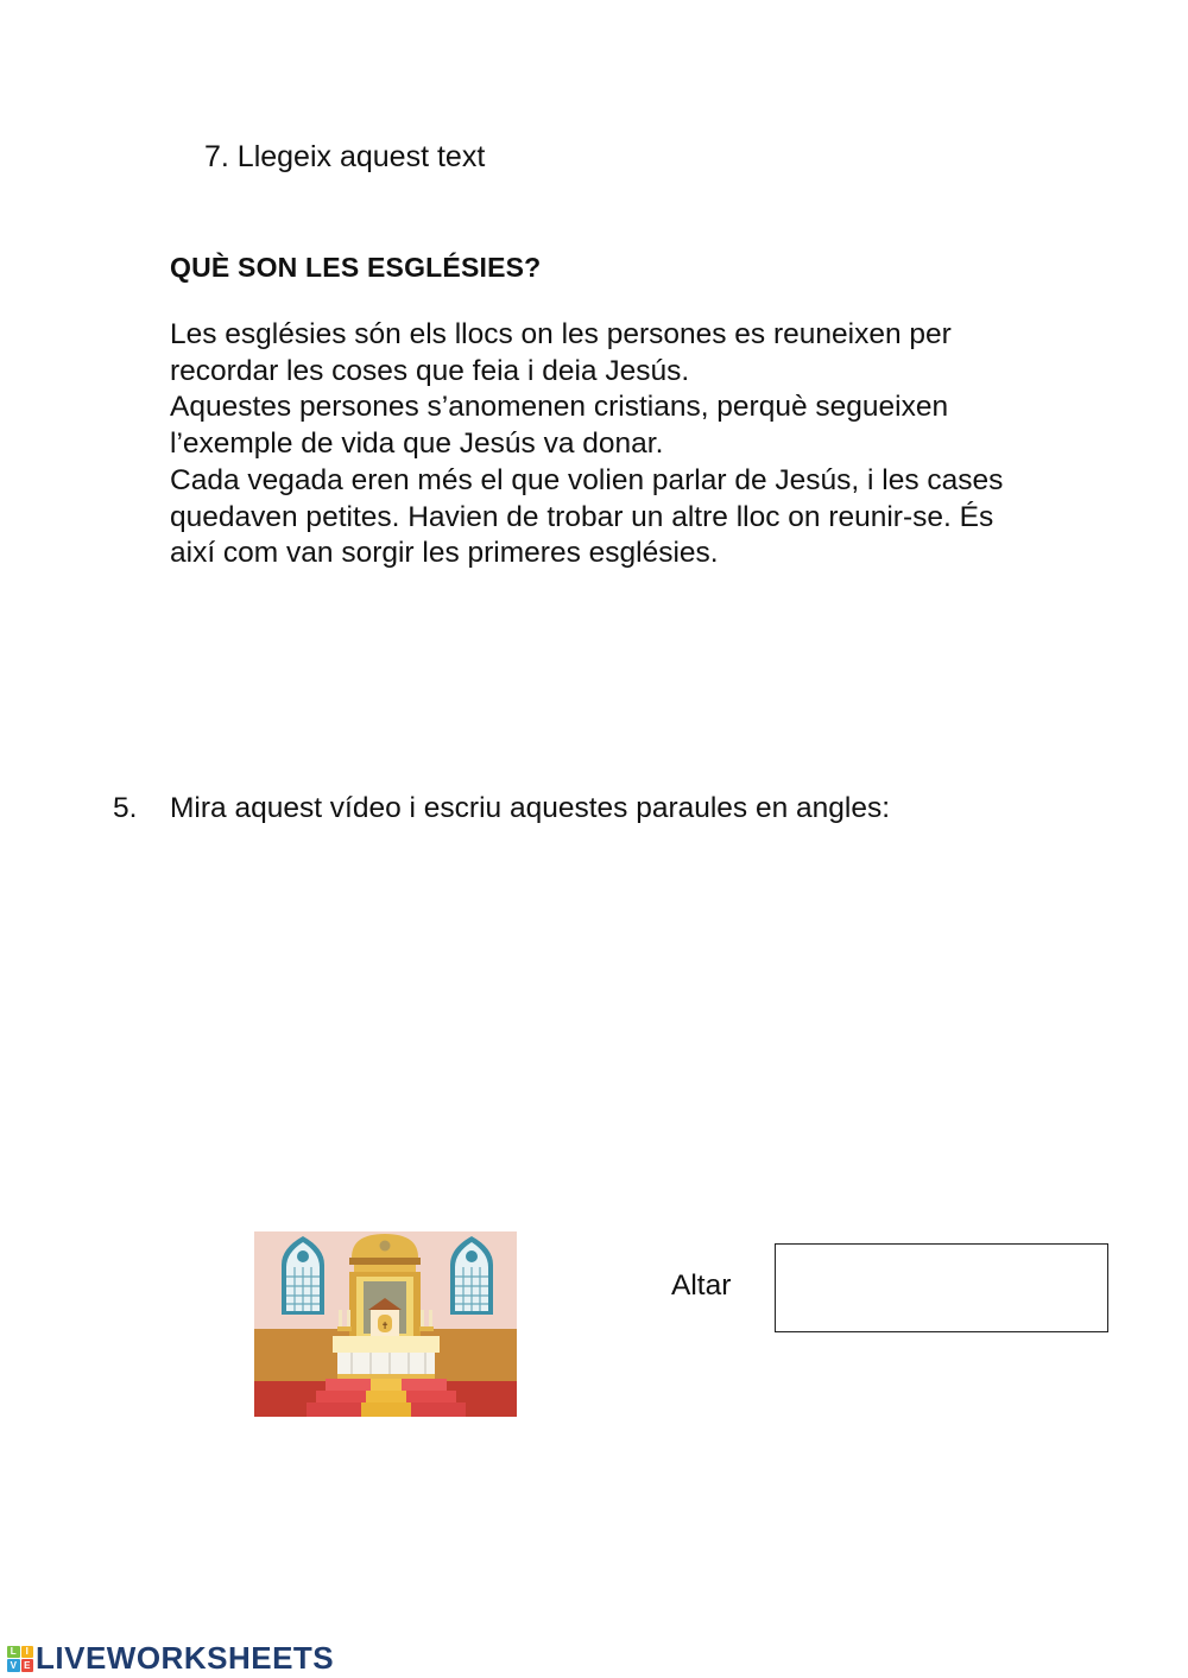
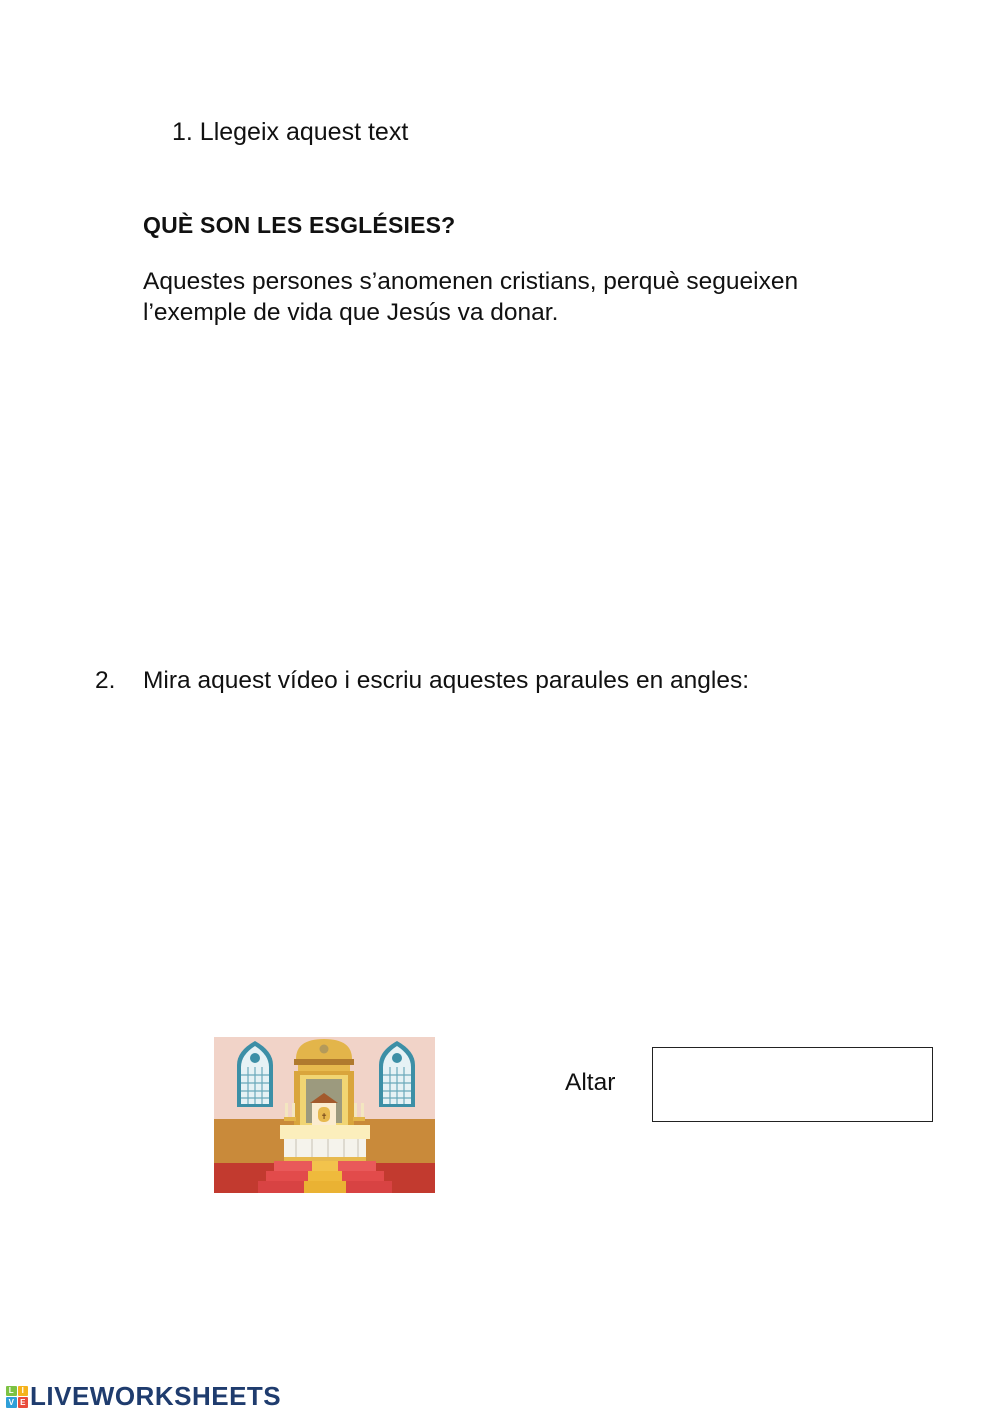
- 7. Llegeix aquest text
+ 1. Llegeix aquest text
  QUÈ SON LES ESGLÉSIES?
- Les esglésies són els llocs on les persones es reuneixen per recordar les coses que feia i deia Jesús.
  Aquestes persones s’anomenen cristians, perquè segueixen l’exemple de vida que Jesús va donar.
- Cada vegada eren més el que volien parlar de Jesús, i les cases quedaven petites. Havien de trobar un altre lloc on reunir-se. És així com van sorgir les primeres esglésies.
- 5. Mira aquest vídeo i escriu aquestes paraules en angles:
+ 2. Mira aquest vídeo i escriu aquestes paraules en angles:
  ✝
  Altar
  L
  I
  V
  E
  LIVEWORKSHEETS
